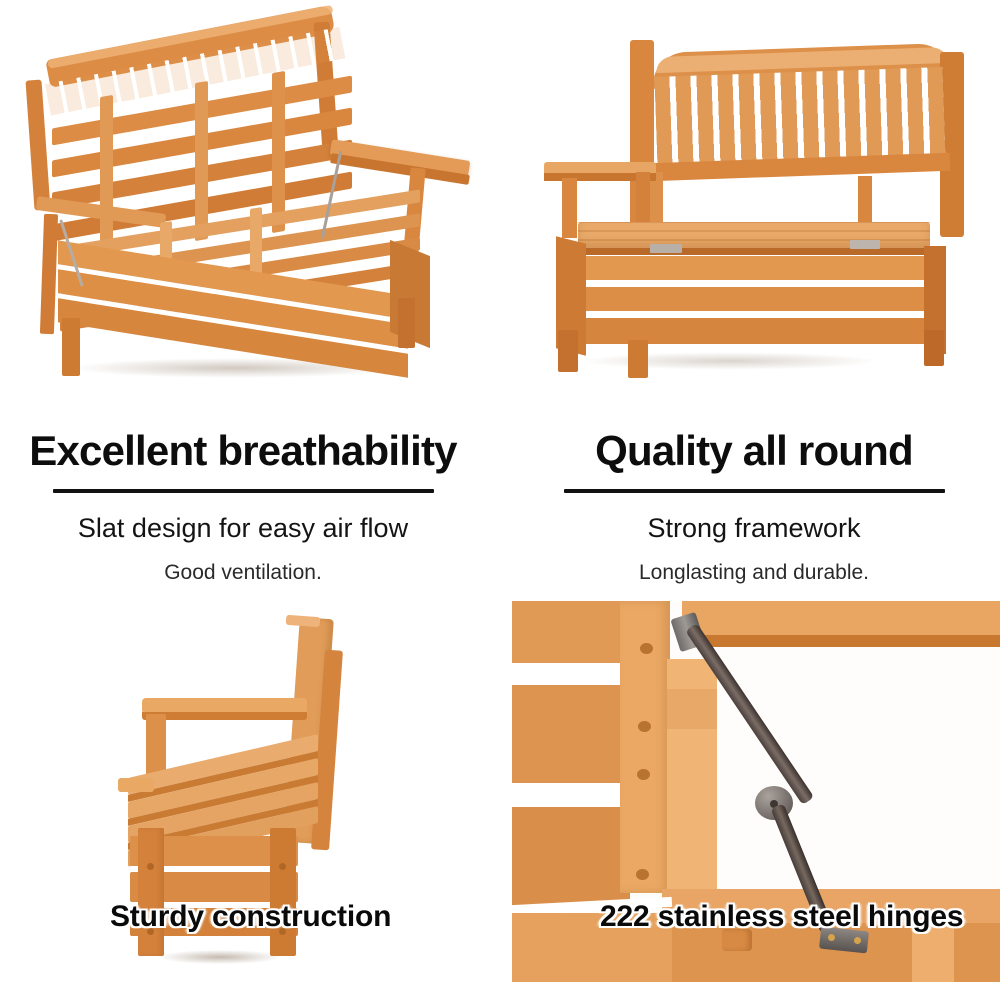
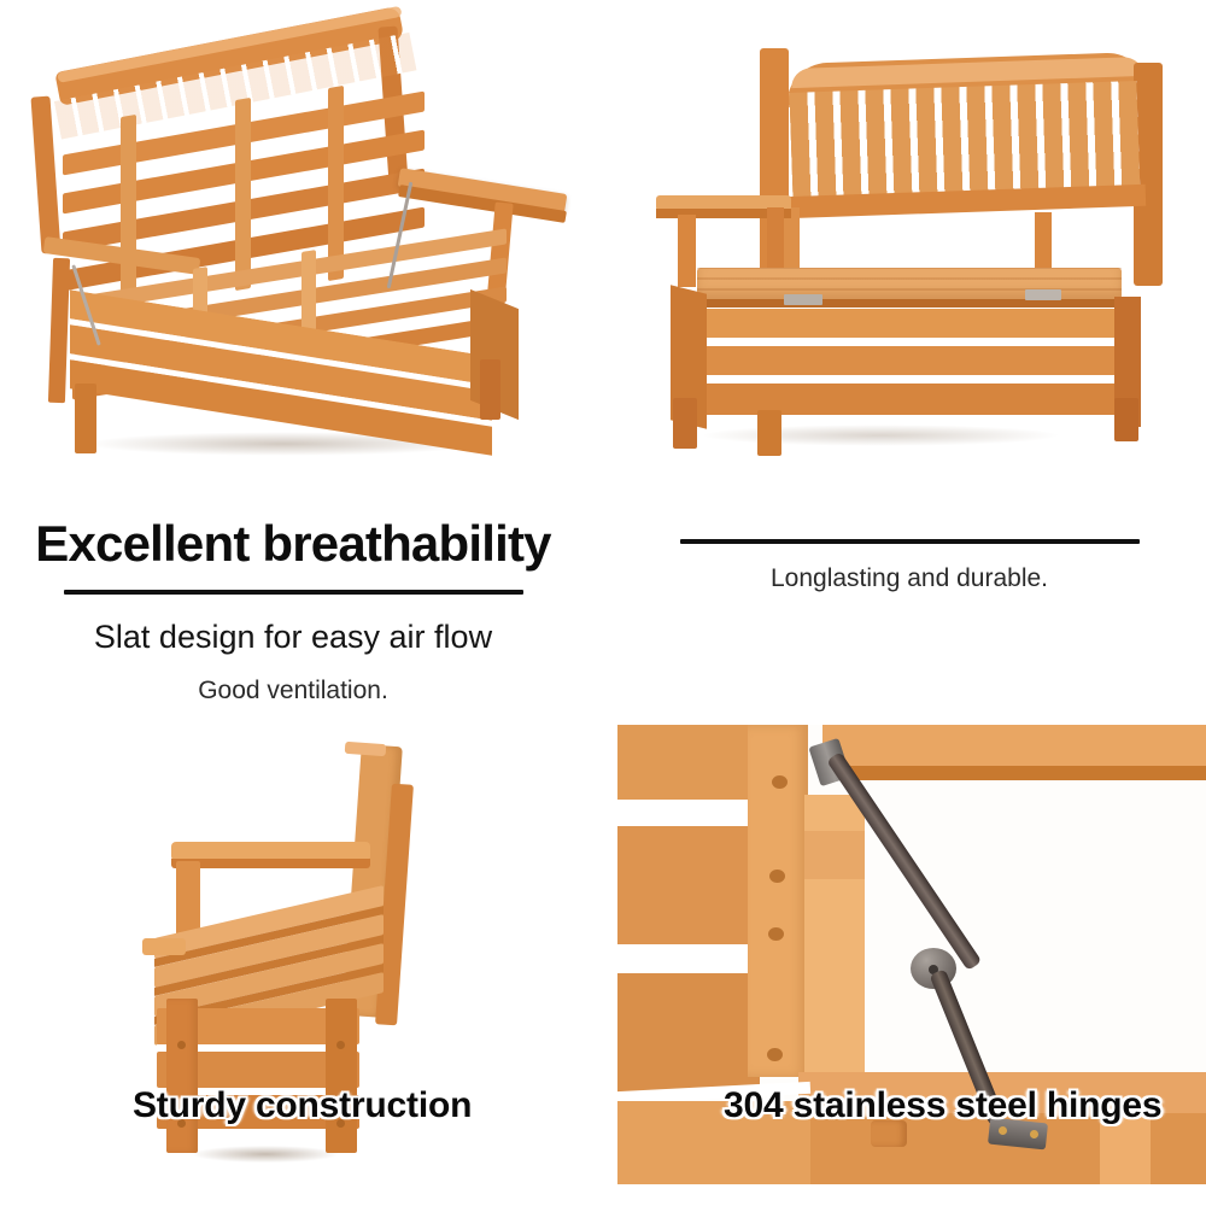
  Excellent breathability
  Slat design for easy air flow
  Good ventilation.
- Quality all round
- Strong framework
  Longlasting and durable.
  Sturdy construction
- 222 stainless steel hinges
+ 304 stainless steel hinges
